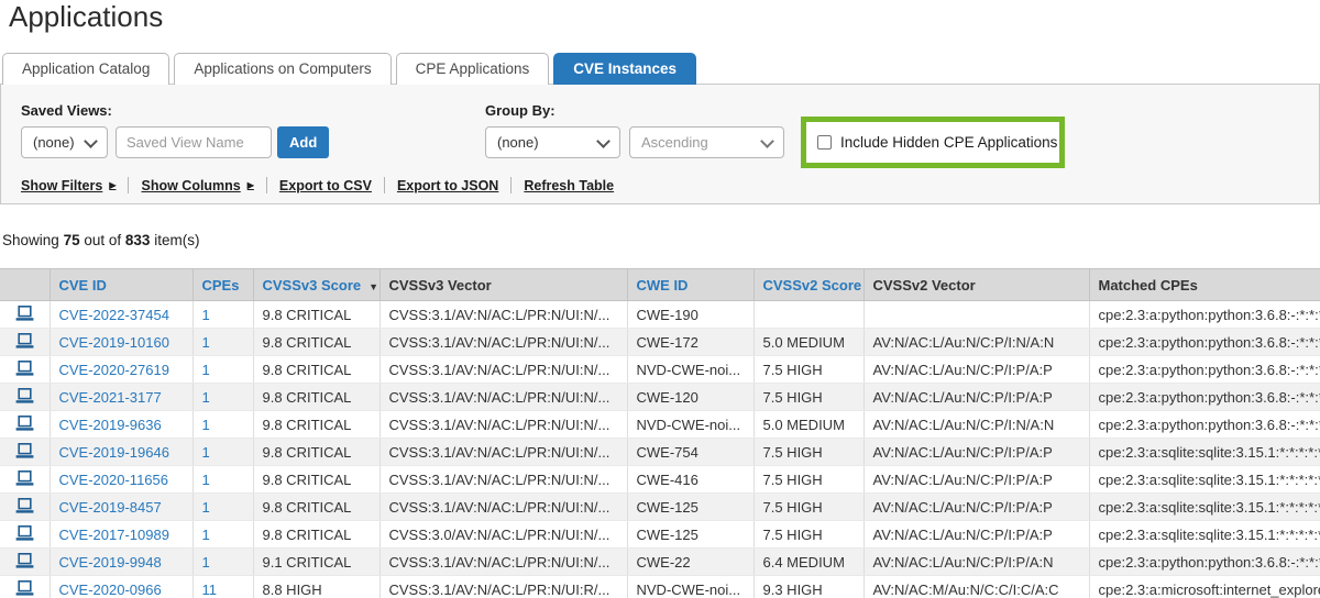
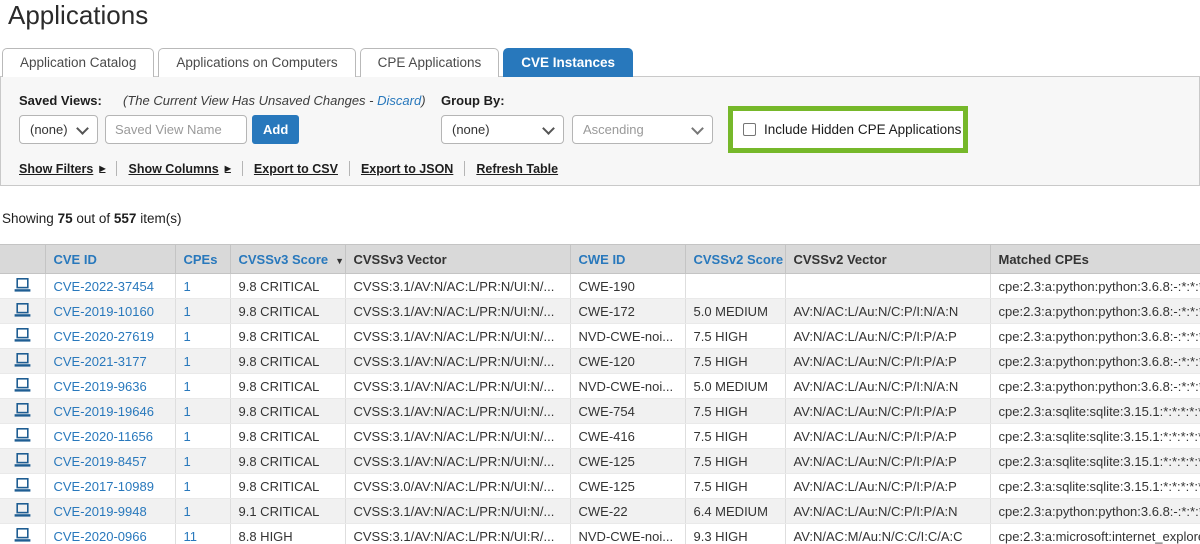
  Applications
  Application Catalog
  Applications on Computers
  CPE Applications
  CVE Instances
  Saved Views:
+ (The Current View Has Unsaved Changes - Discard)
  (none)
  Saved View Name
  Add
  Group By:
  (none)
  Ascending
  Include Hidden CPE Applications
  Show Filters
  ▶
  Show Columns
  ▶
  Export to CSV
  Export to JSON
  Refresh Table
- Showing 75 out of 833 item(s)
+ Showing 75 out of 557 item(s)
  	CVE ID	CPEs	CVSSv3 Score ▼	CVSSv3 Vector	CWE ID	CVSSv2 Score	CVSSv2 Vector	Matched CPEs
  	CVE-2022-37454	1	9.8 CRITICAL	CVSS:3.1/AV:N/AC:L/PR:N/UI:N/...	CWE-190			cpe:2.3:a:python:python:3.6.8:-:*:*:
  	CVE-2019-10160	1	9.8 CRITICAL	CVSS:3.1/AV:N/AC:L/PR:N/UI:N/...	CWE-172	5.0 MEDIUM	AV:N/AC:L/Au:N/C:P/I:N/A:N	cpe:2.3:a:python:python:3.6.8:-:*:*:
  	CVE-2020-27619	1	9.8 CRITICAL	CVSS:3.1/AV:N/AC:L/PR:N/UI:N/...	NVD-CWE-noi...	7.5 HIGH	AV:N/AC:L/Au:N/C:P/I:P/A:P	cpe:2.3:a:python:python:3.6.8:-:*:*:
  	CVE-2021-3177	1	9.8 CRITICAL	CVSS:3.1/AV:N/AC:L/PR:N/UI:N/...	CWE-120	7.5 HIGH	AV:N/AC:L/Au:N/C:P/I:P/A:P	cpe:2.3:a:python:python:3.6.8:-:*:*:
  	CVE-2019-9636	1	9.8 CRITICAL	CVSS:3.1/AV:N/AC:L/PR:N/UI:N/...	NVD-CWE-noi...	5.0 MEDIUM	AV:N/AC:L/Au:N/C:P/I:N/A:N	cpe:2.3:a:python:python:3.6.8:-:*:*:
  	CVE-2019-19646	1	9.8 CRITICAL	CVSS:3.1/AV:N/AC:L/PR:N/UI:N/...	CWE-754	7.5 HIGH	AV:N/AC:L/Au:N/C:P/I:P/A:P	cpe:2.3:a:sqlite:sqlite:3.15.1:*:*:*:*:
  	CVE-2020-11656	1	9.8 CRITICAL	CVSS:3.1/AV:N/AC:L/PR:N/UI:N/...	CWE-416	7.5 HIGH	AV:N/AC:L/Au:N/C:P/I:P/A:P	cpe:2.3:a:sqlite:sqlite:3.15.1:*:*:*:*:
  	CVE-2019-8457	1	9.8 CRITICAL	CVSS:3.1/AV:N/AC:L/PR:N/UI:N/...	CWE-125	7.5 HIGH	AV:N/AC:L/Au:N/C:P/I:P/A:P	cpe:2.3:a:sqlite:sqlite:3.15.1:*:*:*:*:
  	CVE-2017-10989	1	9.8 CRITICAL	CVSS:3.0/AV:N/AC:L/PR:N/UI:N/...	CWE-125	7.5 HIGH	AV:N/AC:L/Au:N/C:P/I:P/A:P	cpe:2.3:a:sqlite:sqlite:3.15.1:*:*:*:*:
  	CVE-2019-9948	1	9.1 CRITICAL	CVSS:3.1/AV:N/AC:L/PR:N/UI:N/...	CWE-22	6.4 MEDIUM	AV:N/AC:L/Au:N/C:P/I:P/A:N	cpe:2.3:a:python:python:3.6.8:-:*:*:
  	CVE-2020-0966	11	8.8 HIGH	CVSS:3.1/AV:N/AC:L/PR:N/UI:R/...	NVD-CWE-noi...	9.3 HIGH	AV:N/AC:M/Au:N/C:C/I:C/A:C	cpe:2.3:a:microsoft:internet_explor
